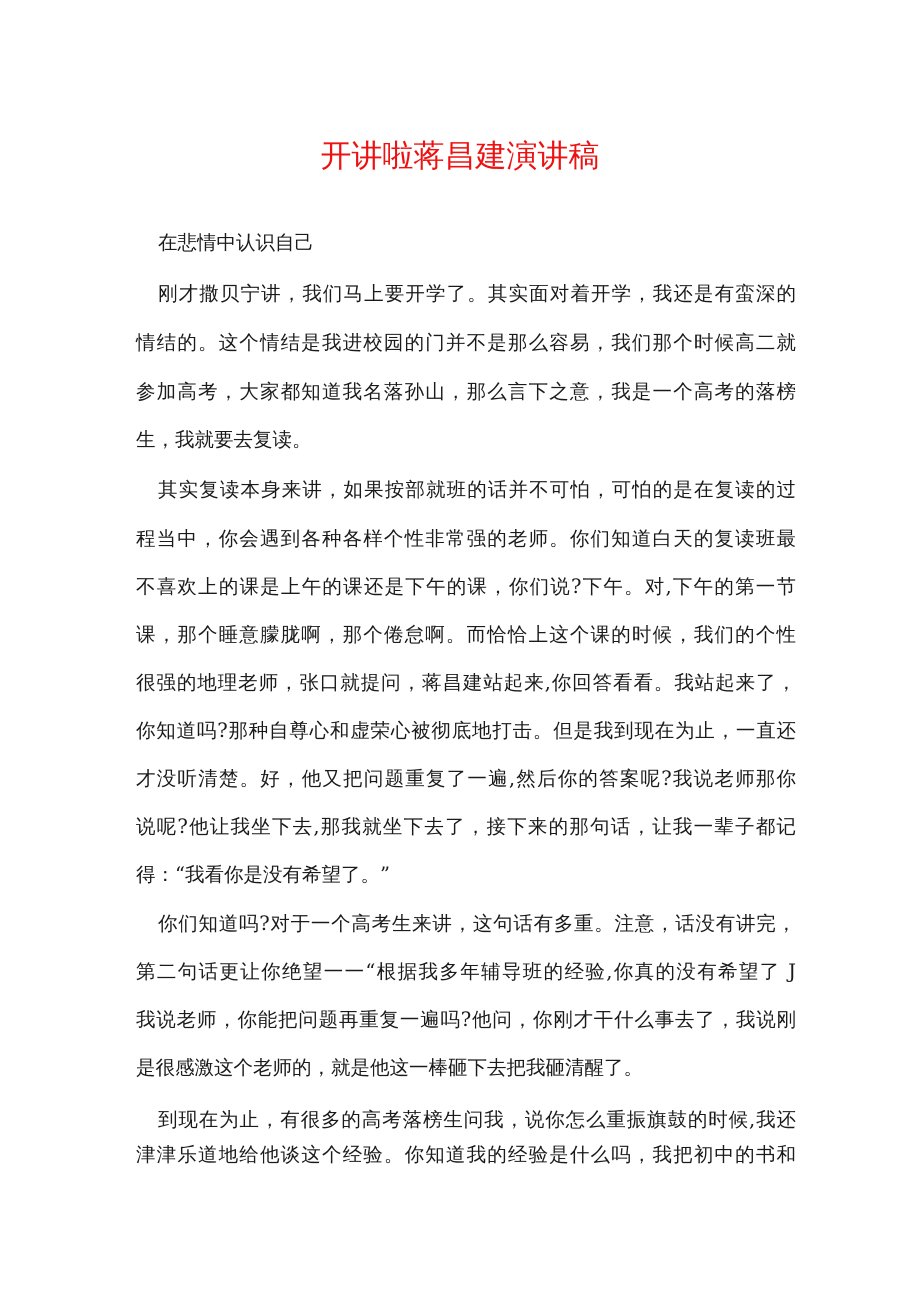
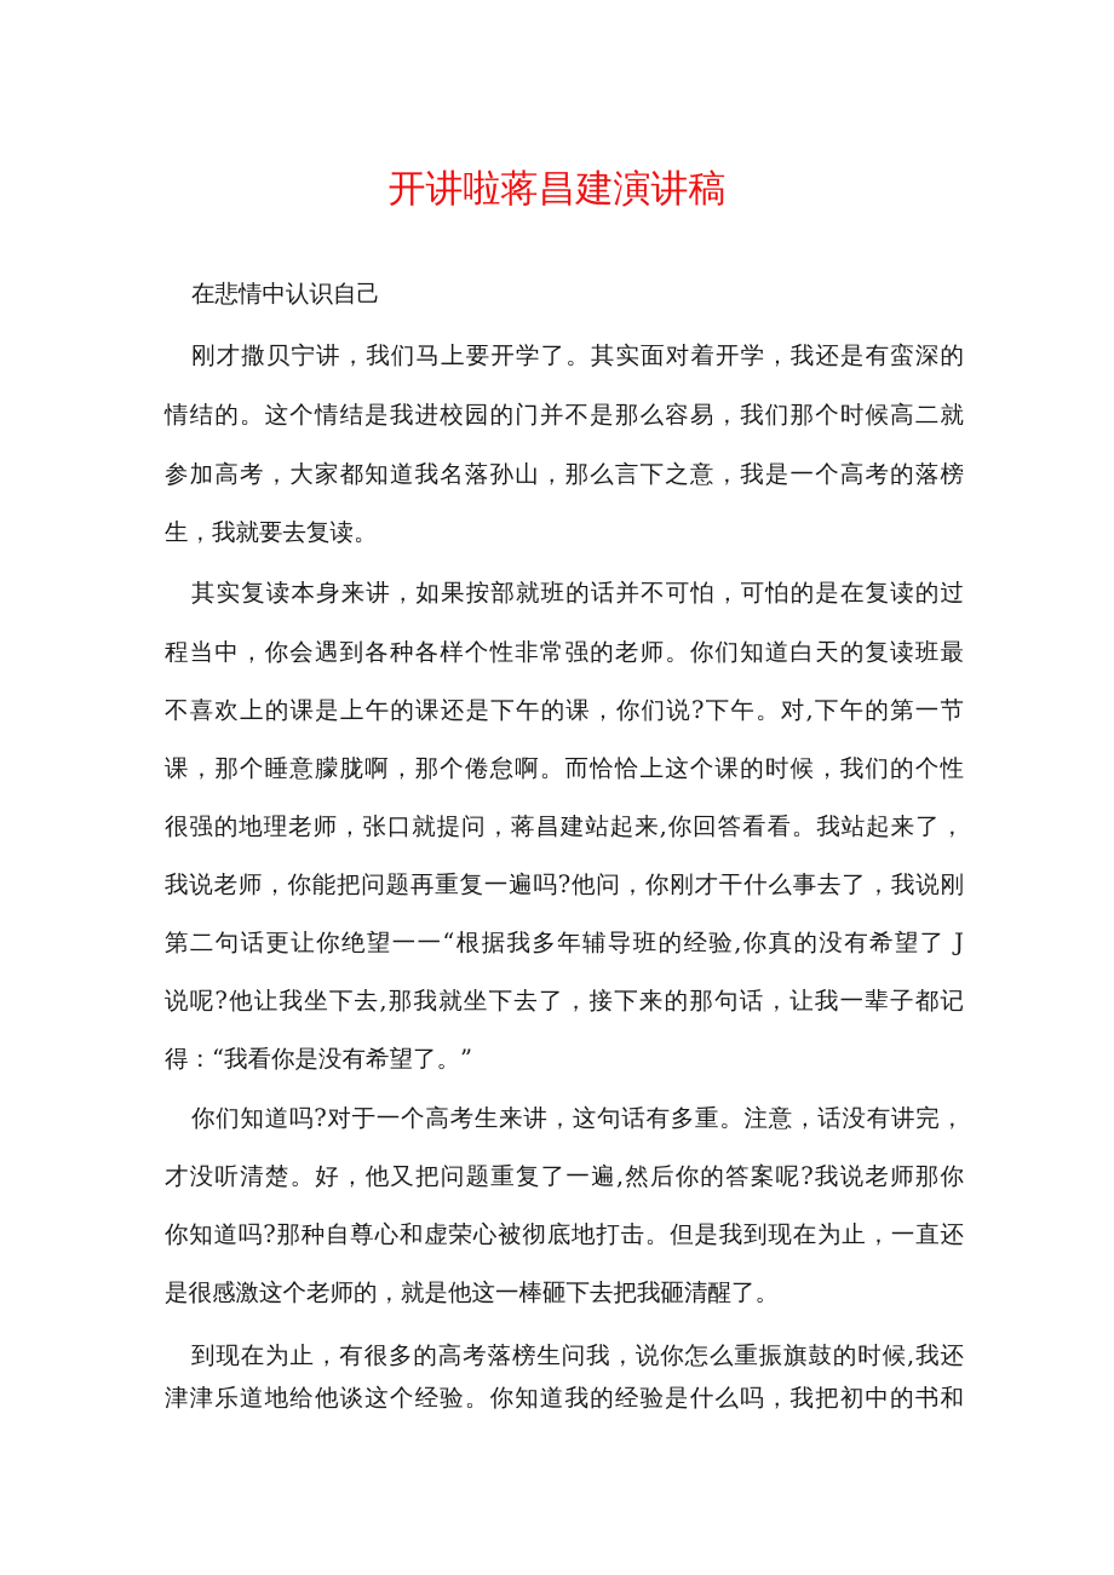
  开讲啦蒋昌建演讲稿
  在悲情中认识自己
  刚才撒贝宁讲，我们马上要开学了。其实面对着开学，我还是有蛮深的
  情结的。这个情结是我进校园的门并不是那么容易，我们那个时候高二就
  参加高考，大家都知道我名落孙山，那么言下之意，我是一个高考的落榜
  生，我就要去复读。
  其实复读本身来讲，如果按部就班的话并不可怕，可怕的是在复读的过
  程当中，你会遇到各种各样个性非常强的老师。你们知道白天的复读班最
  不喜欢上的课是上午的课还是下午的课，你们说?下午。对,下午的第一节
  课，那个睡意朦胧啊，那个倦怠啊。而恰恰上这个课的时候，我们的个性
  很强的地理老师，张口就提问，蒋昌建站起来,你回答看看。我站起来了，
- 你知道吗?那种自尊心和虚荣心被彻底地打击。但是我到现在为止，一直还
+ 我说老师，你能把问题再重复一遍吗?他问，你刚才干什么事去了，我说刚
- 才没听清楚。好，他又把问题重复了一遍,然后你的答案呢?我说老师那你
+ 第二句话更让你绝望一一“根据我多年辅导班的经验,你真的没有希望了 J
  说呢?他让我坐下去,那我就坐下去了，接下来的那句话，让我一辈子都记
  得：“我看你是没有希望了。”
  你们知道吗?对于一个高考生来讲，这句话有多重。注意，话没有讲完，
- 第二句话更让你绝望一一“根据我多年辅导班的经验,你真的没有希望了 J
+ 才没听清楚。好，他又把问题重复了一遍,然后你的答案呢?我说老师那你
- 我说老师，你能把问题再重复一遍吗?他问，你刚才干什么事去了，我说刚
+ 你知道吗?那种自尊心和虚荣心被彻底地打击。但是我到现在为止，一直还
  是很感激这个老师的，就是他这一棒砸下去把我砸清醒了。
  到现在为止，有很多的高考落榜生问我，说你怎么重振旗鼓的时候,我还
  津津乐道地给他谈这个经验。你知道我的经验是什么吗，我把初中的书和
